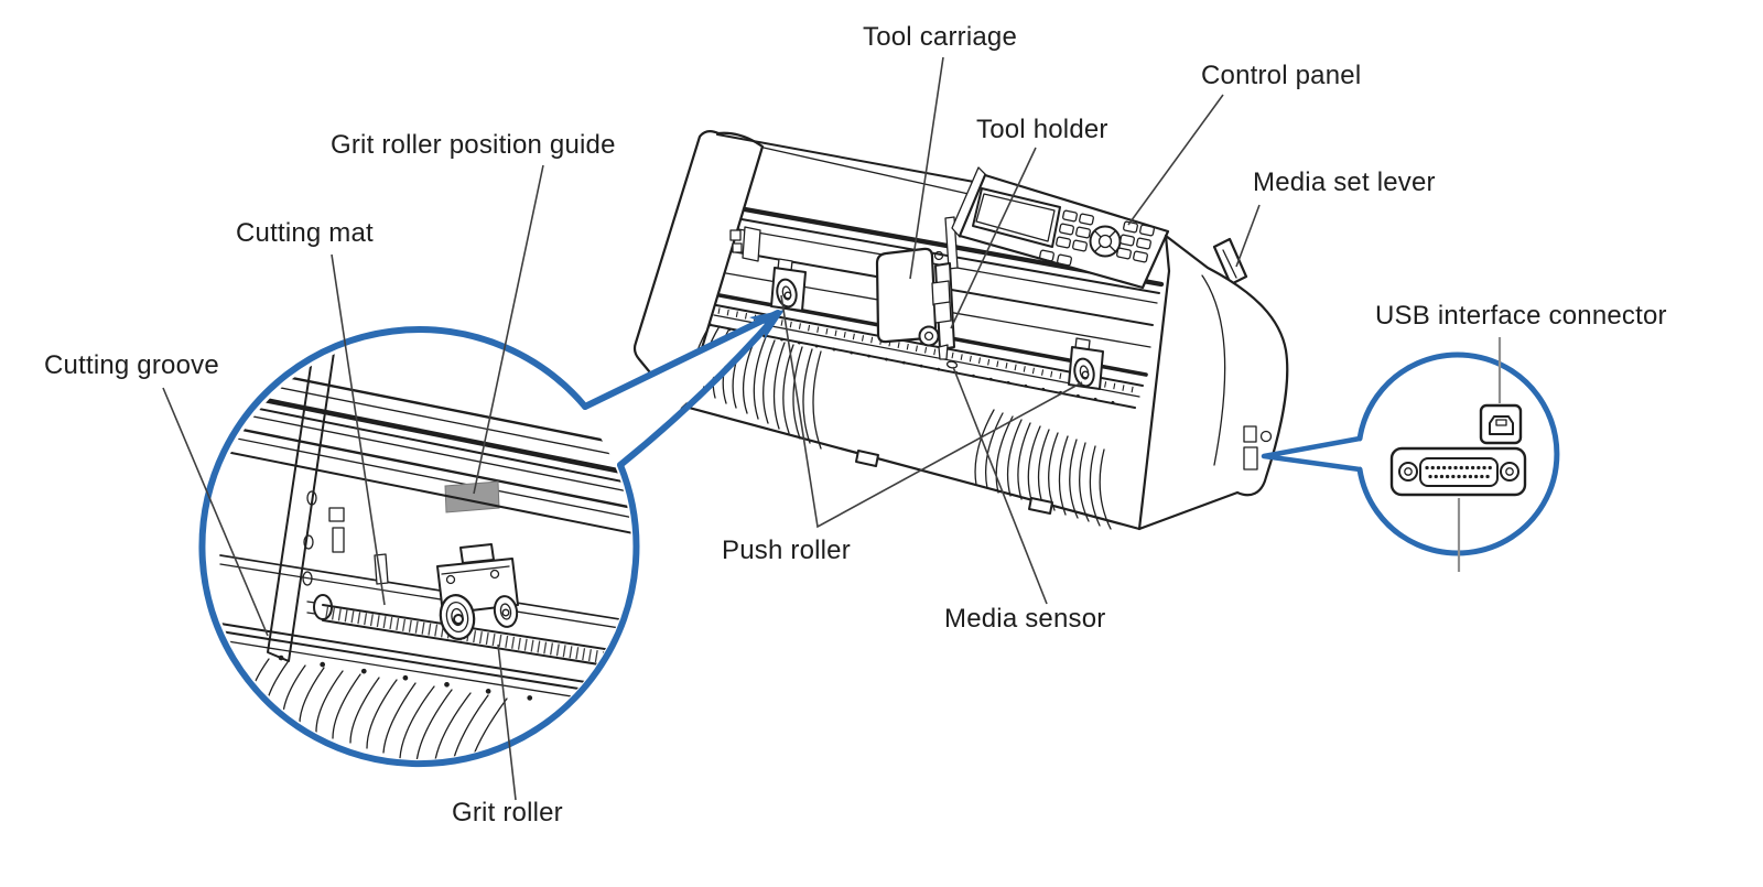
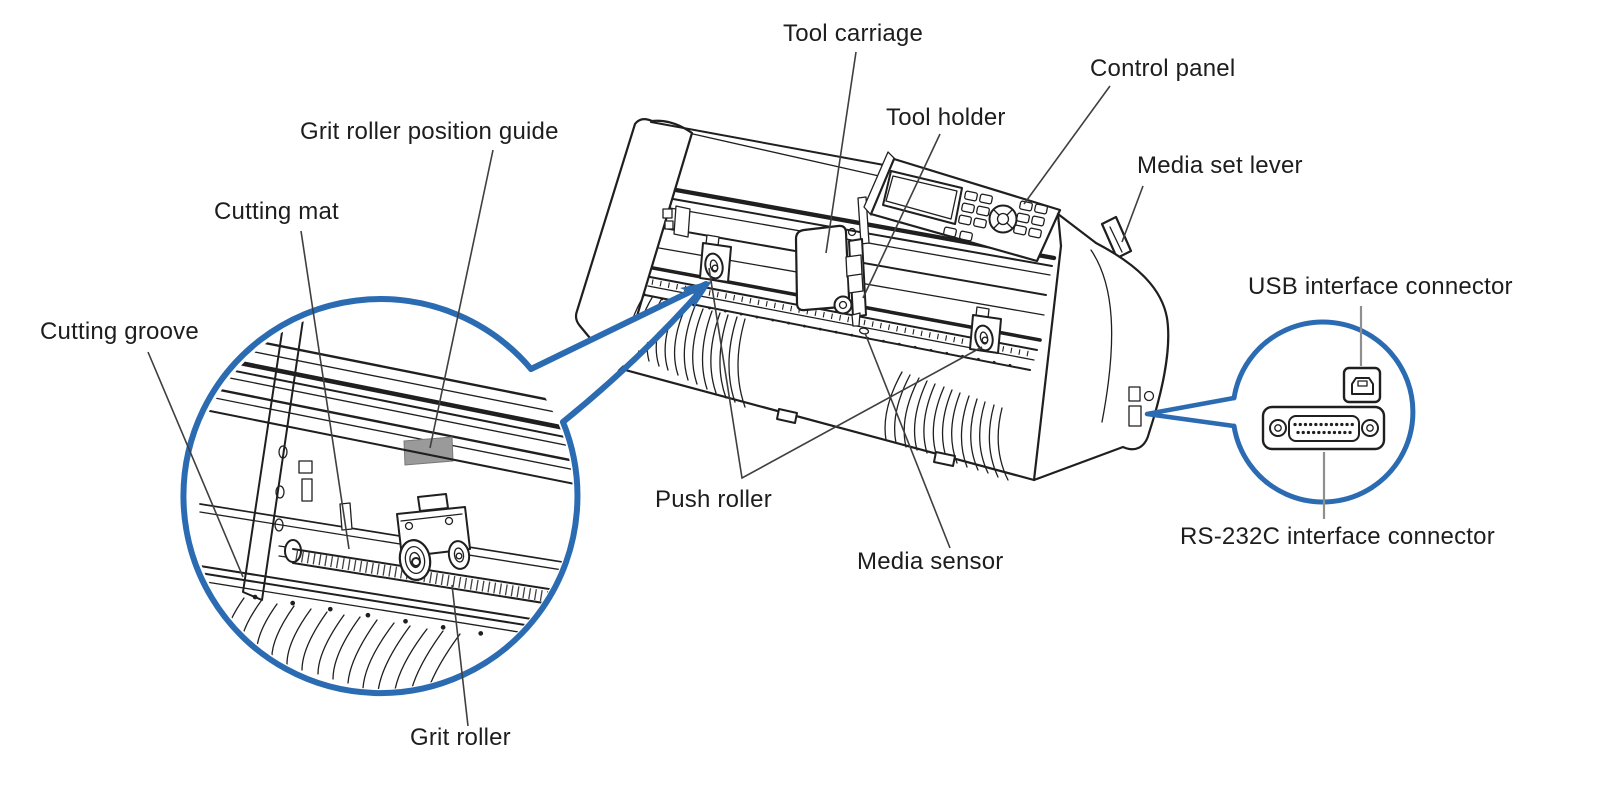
  Tool carriage
  Control panel
  Tool holder
  Media set lever
  Grit roller position guide
  Cutting mat
  Cutting groove
  USB interface connector
+ RS-232C interface connector
  Push roller
  Media sensor
  Grit roller
